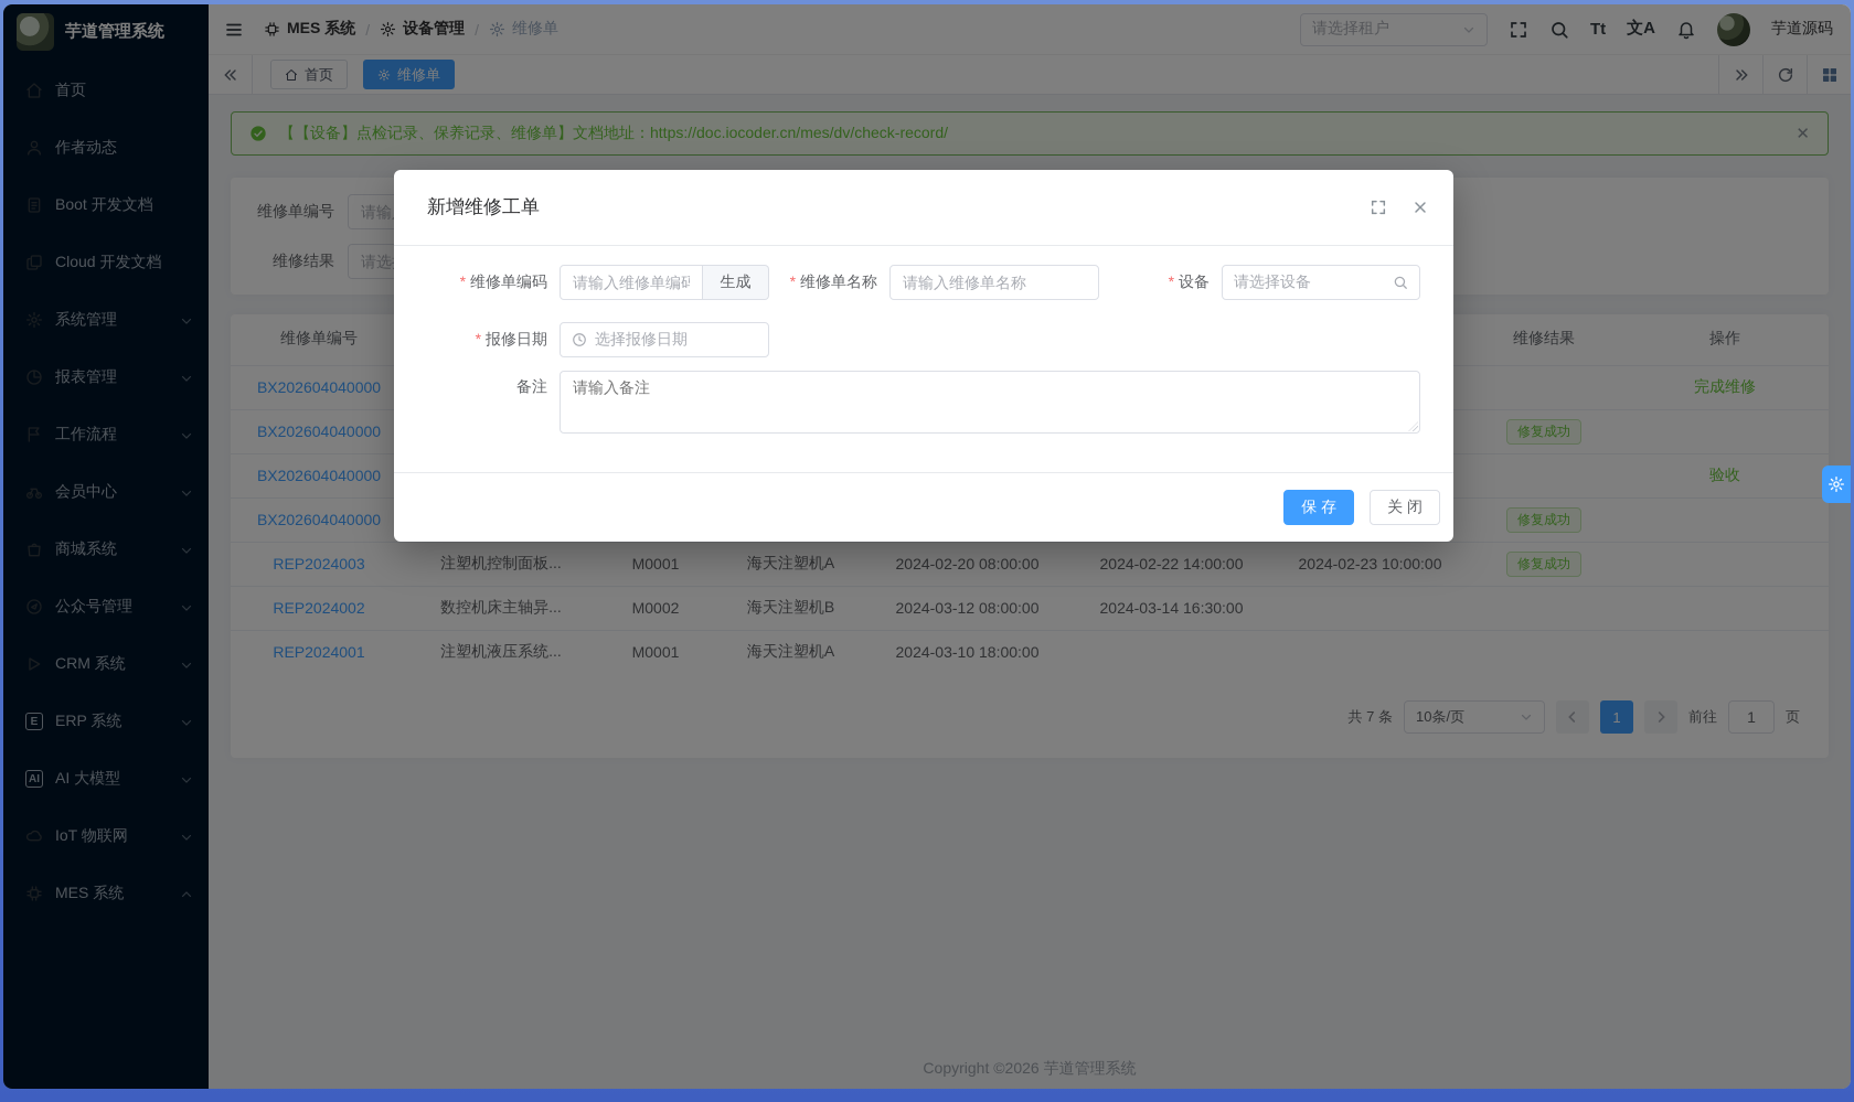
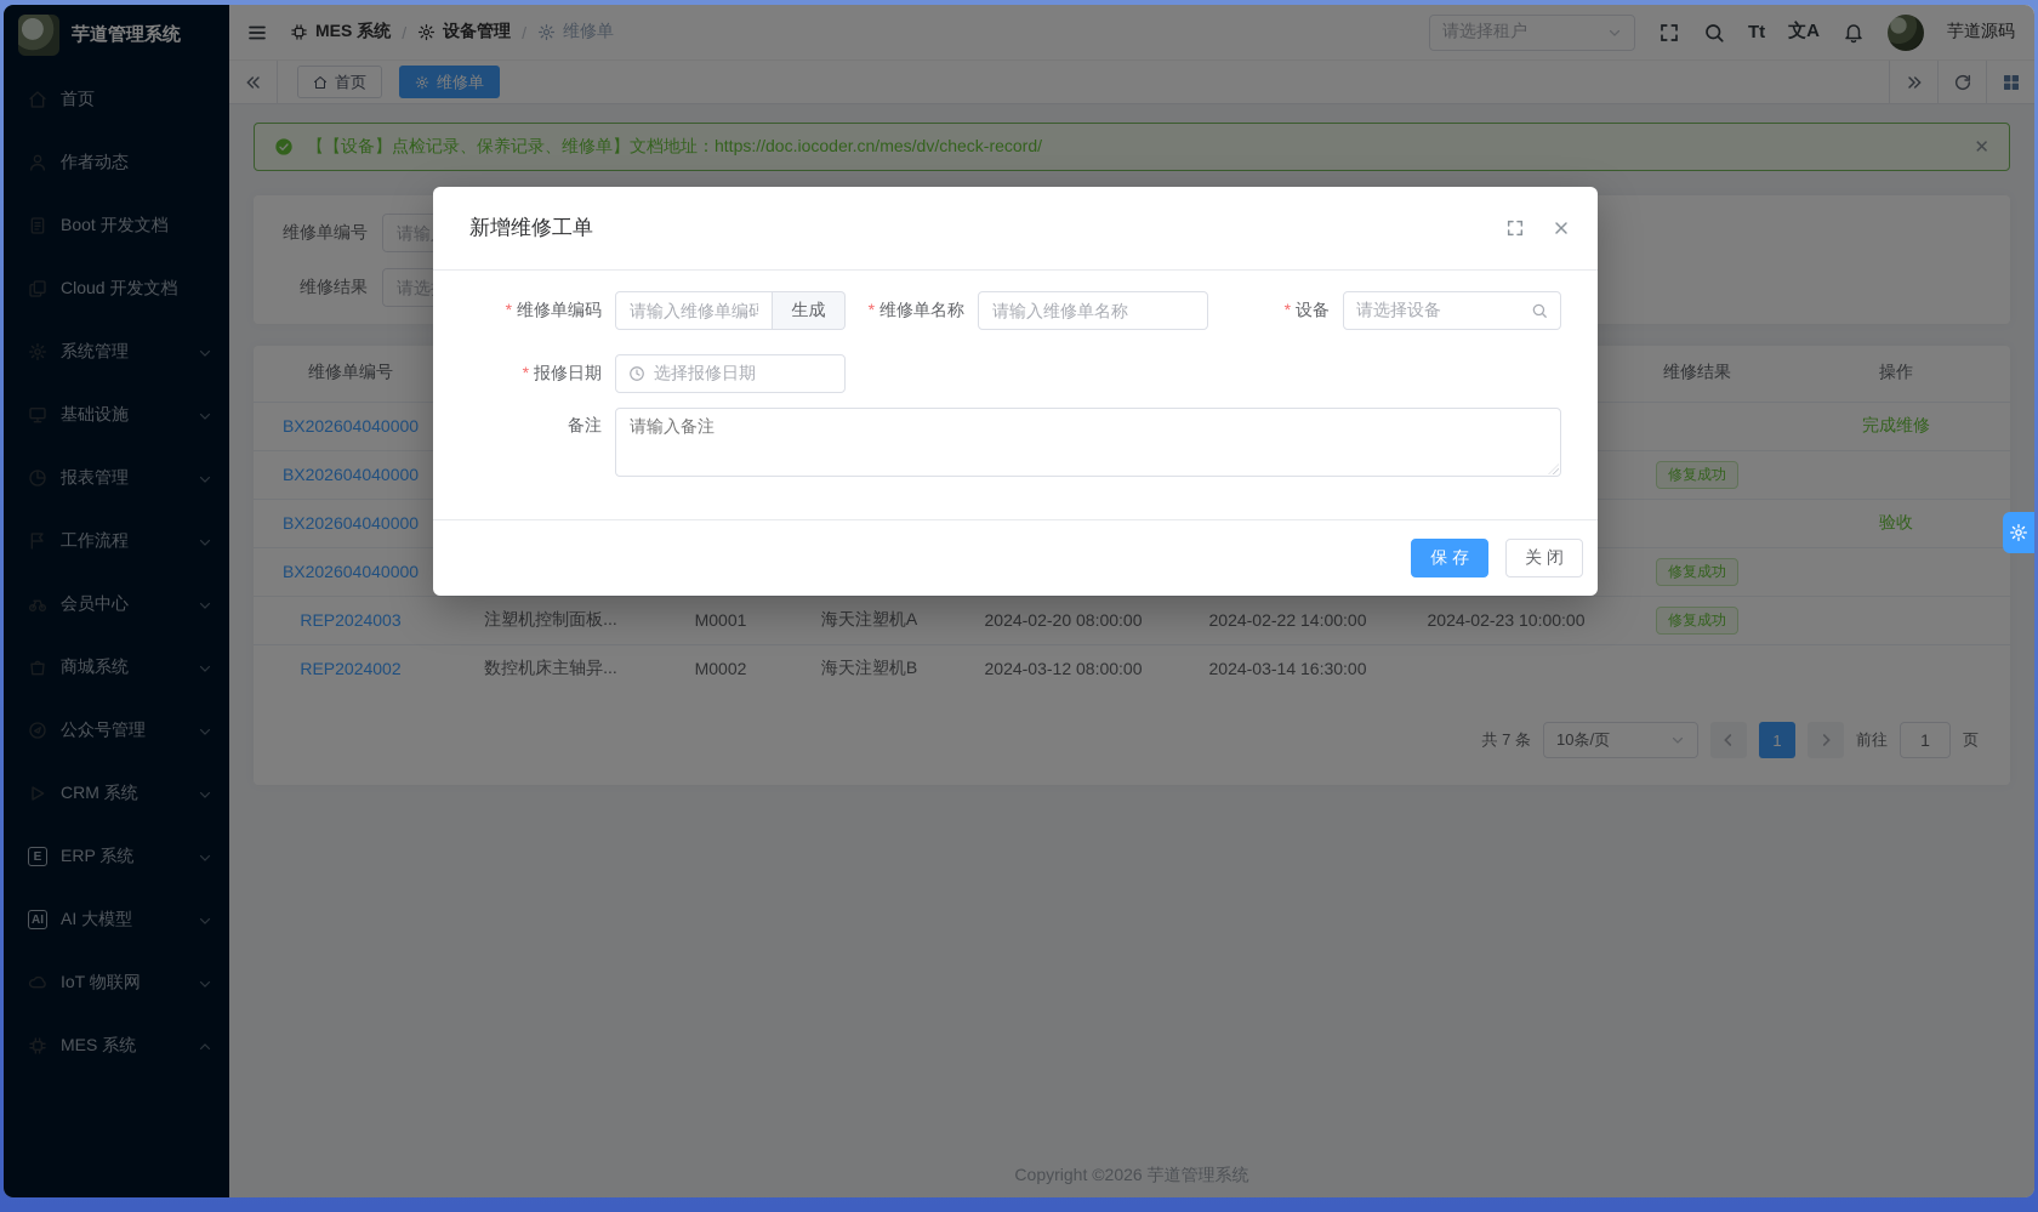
  芋道管理系统
  首页
  作者动态
  Boot 开发文档
  Cloud 开发文档
  系统管理
+ 基础设施
  报表管理
  工作流程
  会员中心
  商城系统
  公众号管理
  CRM 系统
  E
  ERP 系统
  AI
  AI 大模型
  IoT 物联网
  MES 系统
  MES 系统
  /
  设备管理
  /
  维修单
  请选择租户
  Tt
  文A
  芋道源码
  首页
  维修单
  【【设备】点检记录、保养记录、维修单】文档地址：https://doc.iocoder.cn/mes/dv/check-record/
  ✕
  维修单编号
  维修结果
  维修单编号							维修结果	操作
  BX202604040000								完成维修
  BX202604040000							修复成功
  BX202604040000								验收
  BX202604040000							修复成功
  REP2024003	注塑机控制面板...	M0001	海天注塑机A	2024-02-20 08:00:00	2024-02-22 14:00:00	2024-02-23 10:00:00	修复成功
  REP2024002	数控机床主轴异...	M0002	海天注塑机B	2024-03-12 08:00:00	2024-03-14 16:30:00
- REP2024001	注塑机液压系统...	M0001	海天注塑机A	2024-03-10 18:00:00
  共 7 条
  10条/页
  1
  前往
  1
  页
  Copyright ©2026 芋道管理系统
  新增维修工单
  维修单编码
  请输入维修单编码
  生成
  维修单名称
  请输入维修单名称
  设备
  请选择设备
  报修日期
  选择报修日期
  备注
  请输入备注
  保 存
  关 闭
